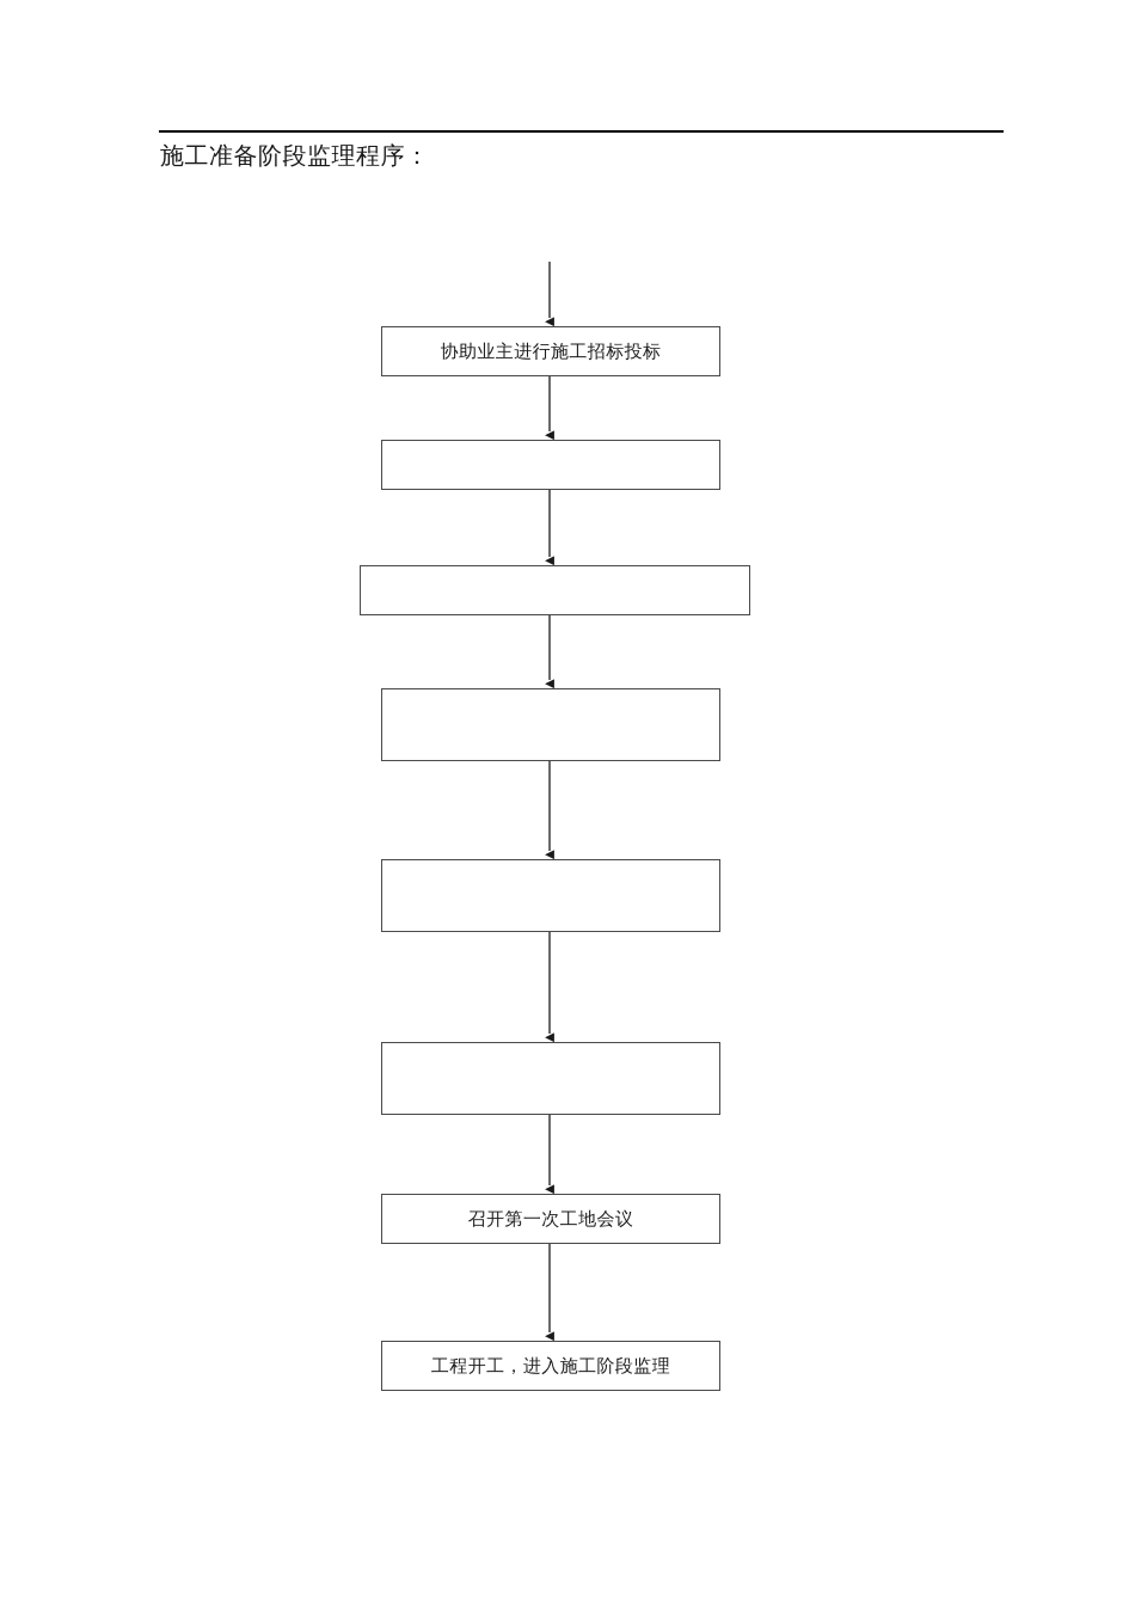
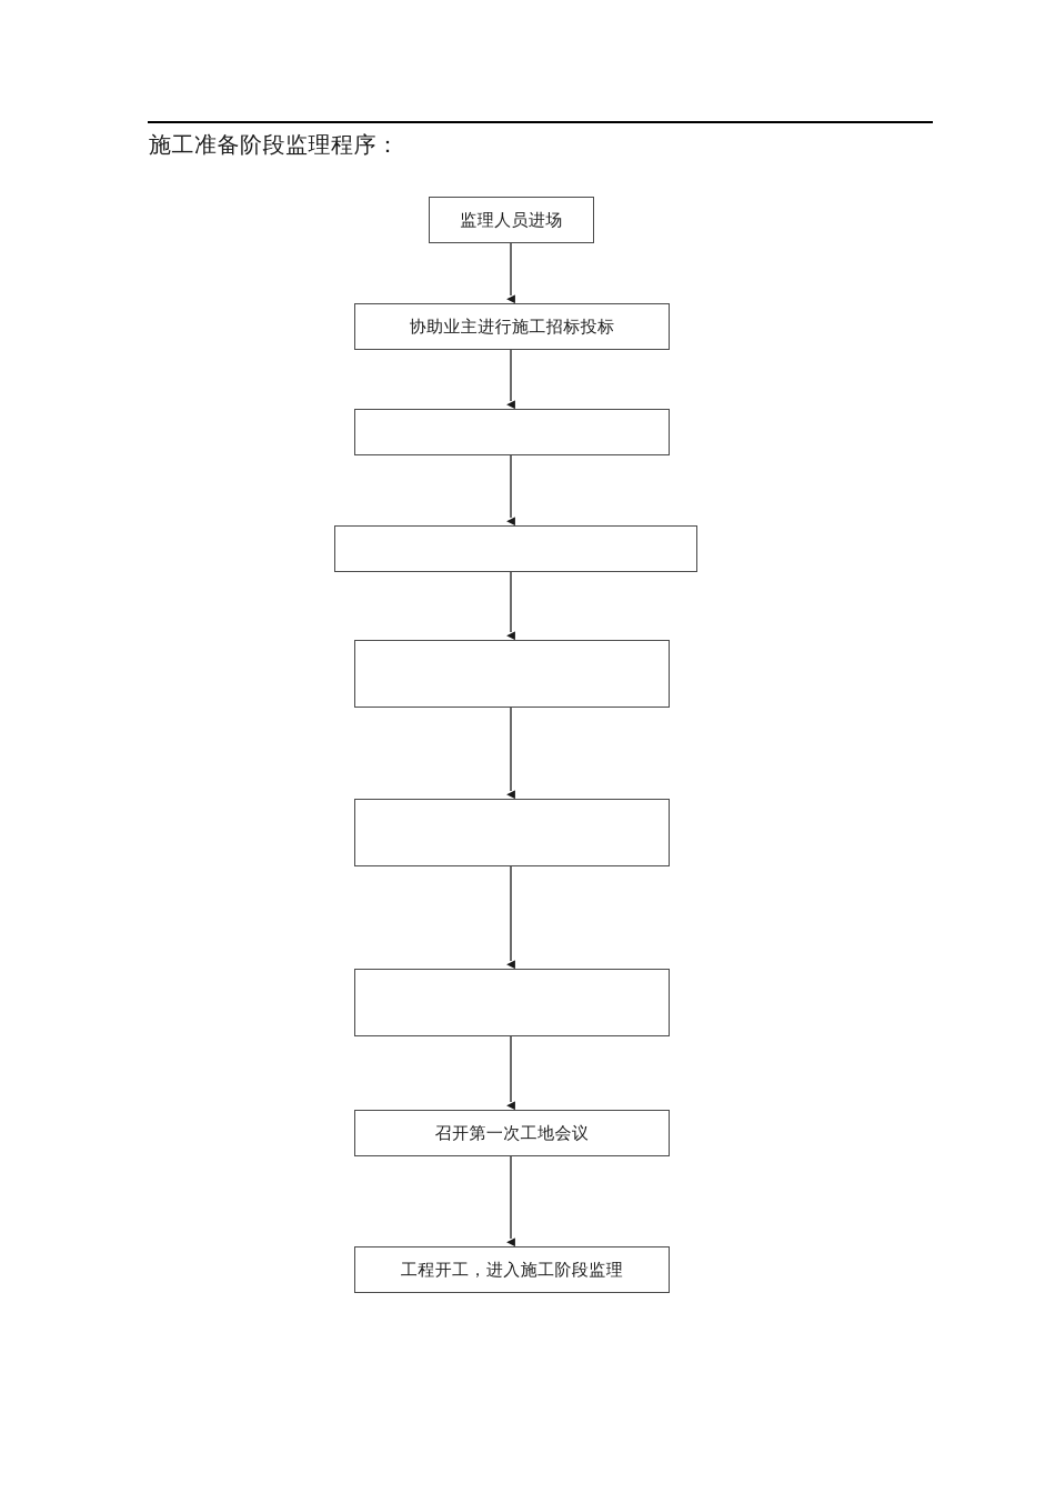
  施工准备阶段监理程序：
+ 监理人员进场
  协助业主进行施工招标投标
  召开第一次工地会议
  工程开工，进入施工阶段监理
